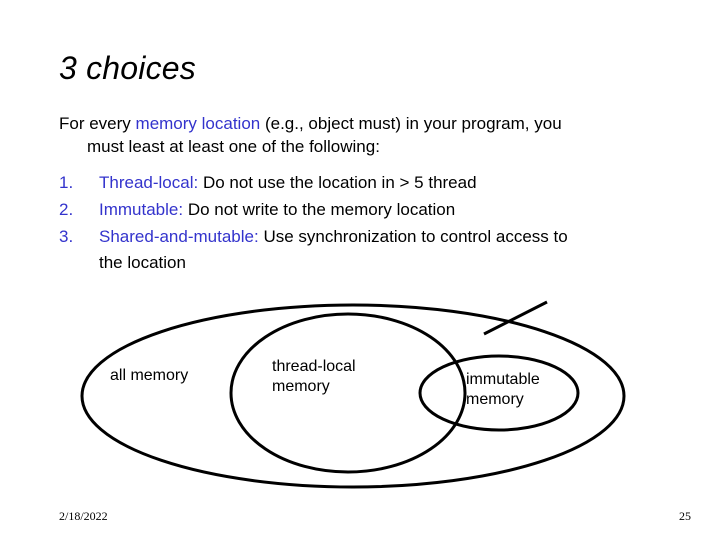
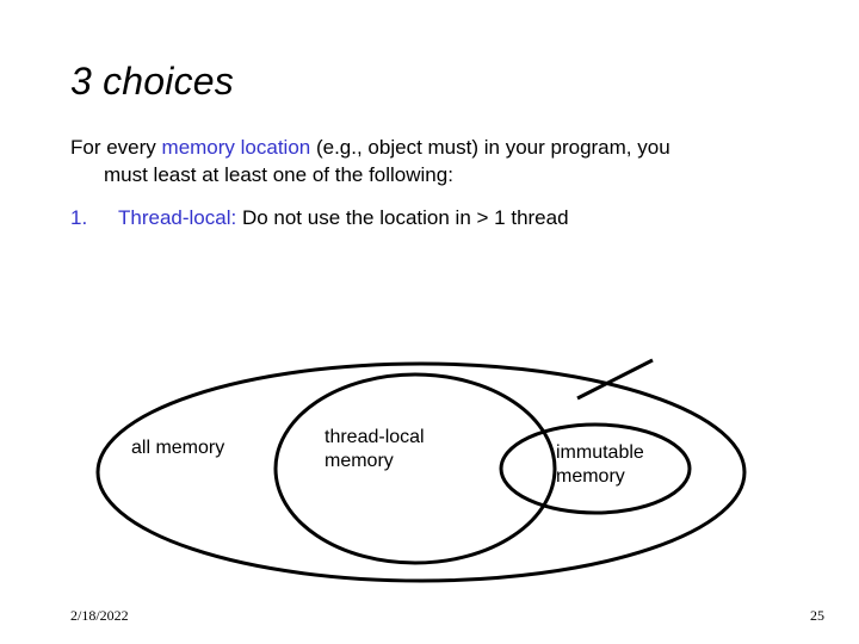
  3 choices
  For every memory location (e.g., object must) in your program, you
  must least at least one of the following:
  1.
- Thread-local: Do not use the location in > 5 thread
+ Thread-local: Do not use the location in > 1 thread
- 2.
- Immutable: Do not write to the memory location
- 3.
- Shared-and-mutable: Use synchronization to control access to
- the location
  all memory
  thread-local
  memory
  immutable
  memory
  2/18/2022
  25
